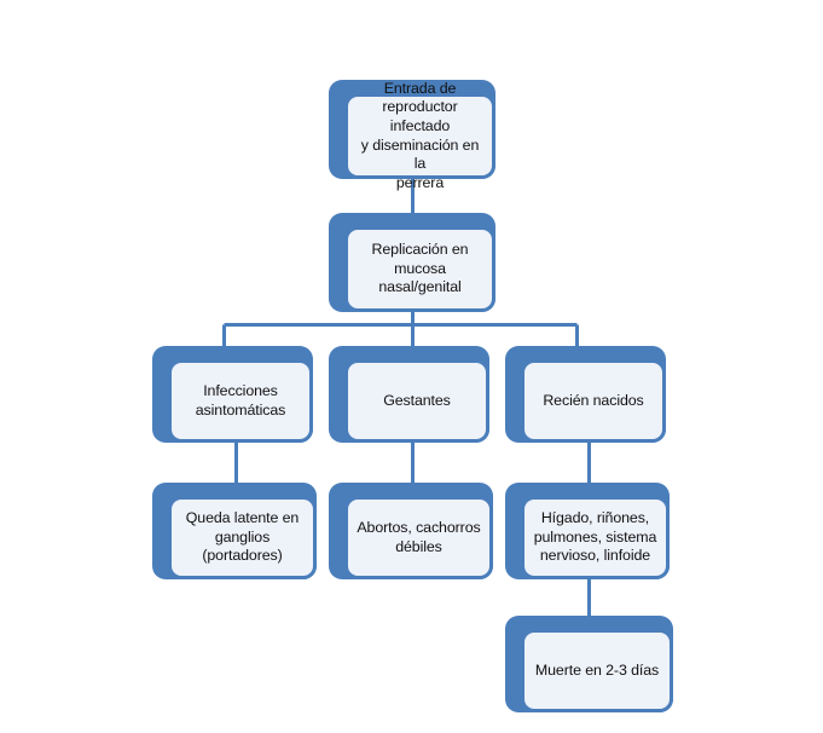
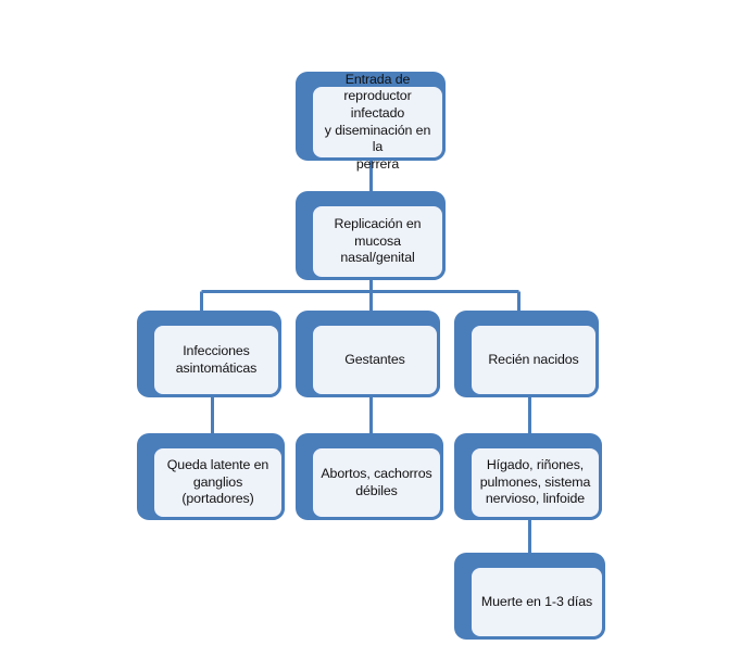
  Entrada de
  reproductor infectado
  y diseminación en la
  perrera
  Replicación en
  mucosa nasal/genital
  Infecciones
  asintomáticas
  Gestantes
  Recién nacidos
  Queda latente en
  ganglios (portadores)
  Abortos, cachorros
  débiles
  Hígado, riñones,
  pulmones, sistema
  nervioso, linfoide
- Muerte en 2-3 días
+ Muerte en 1-3 días
